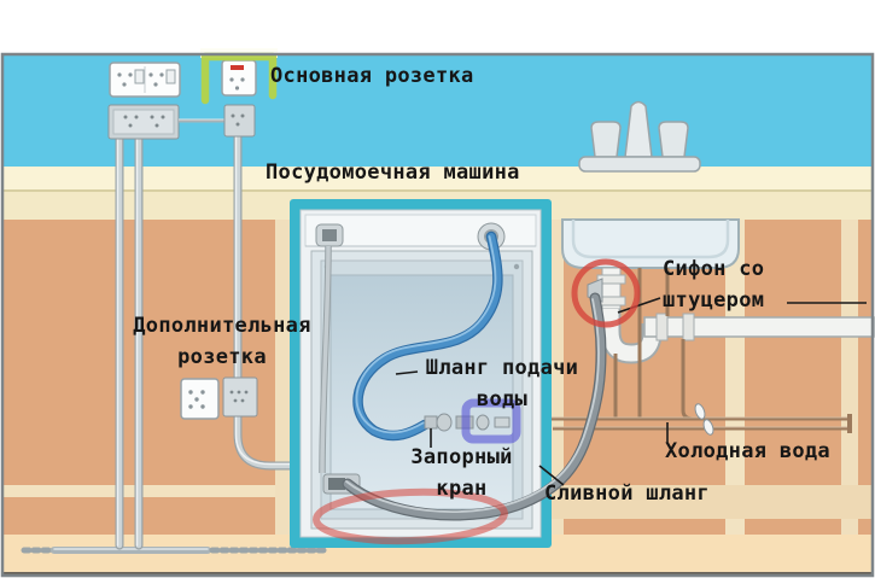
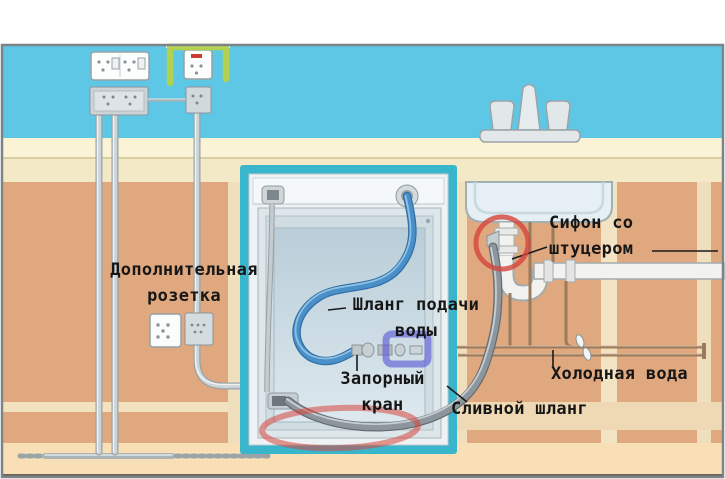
- Основная розетка
- Посудомоечная машина
  Дополнительная розетка
  Шланг подачи воды
  Запорный кран
  Сливной шланг
  Сифон со штуцером
  Холодная вода
